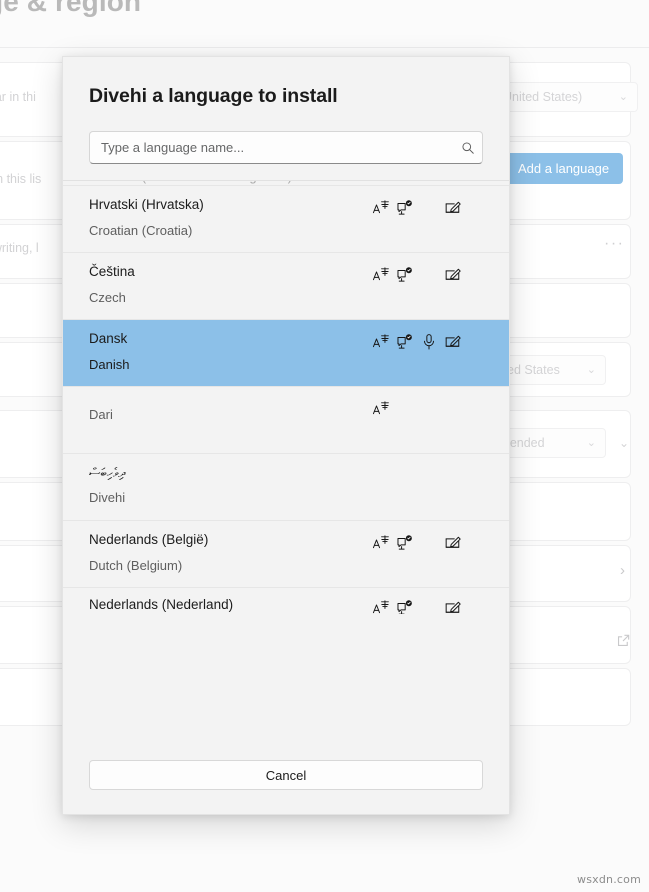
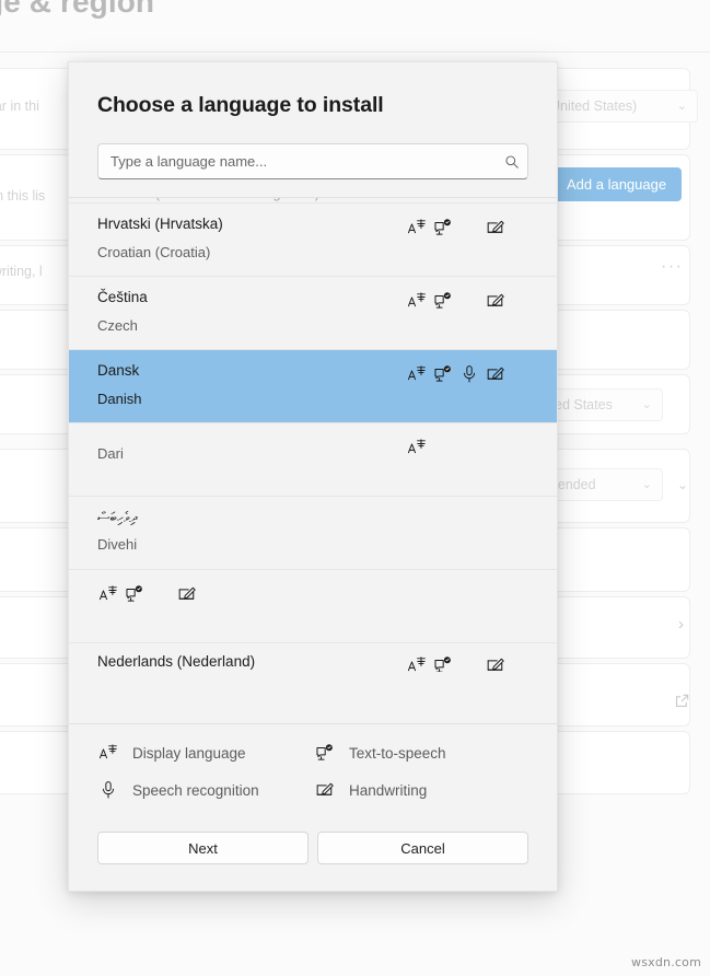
  e & region
  nited States)
  ⌄
  Add a language
  ···
  ed States
  ⌄
  ended
  ⌄
  ⌄
  ›
- Divehi a language to install
+ Choose a language to install
  Type a language name...
  Hrvatski (Hrvatska)
  Croatian (Croatia)
  Čeština
  Czech
  Dansk
  Danish
  Dari
  ދިވެހިބަސް
  Divehi
- Nederlands (België)
- Dutch (Belgium)
  Nederlands (Nederland)
+ Display language
+ Text-to-speech
+ Speech recognition
+ Handwriting
+ Next
  Cancel
  wsxdn.com
